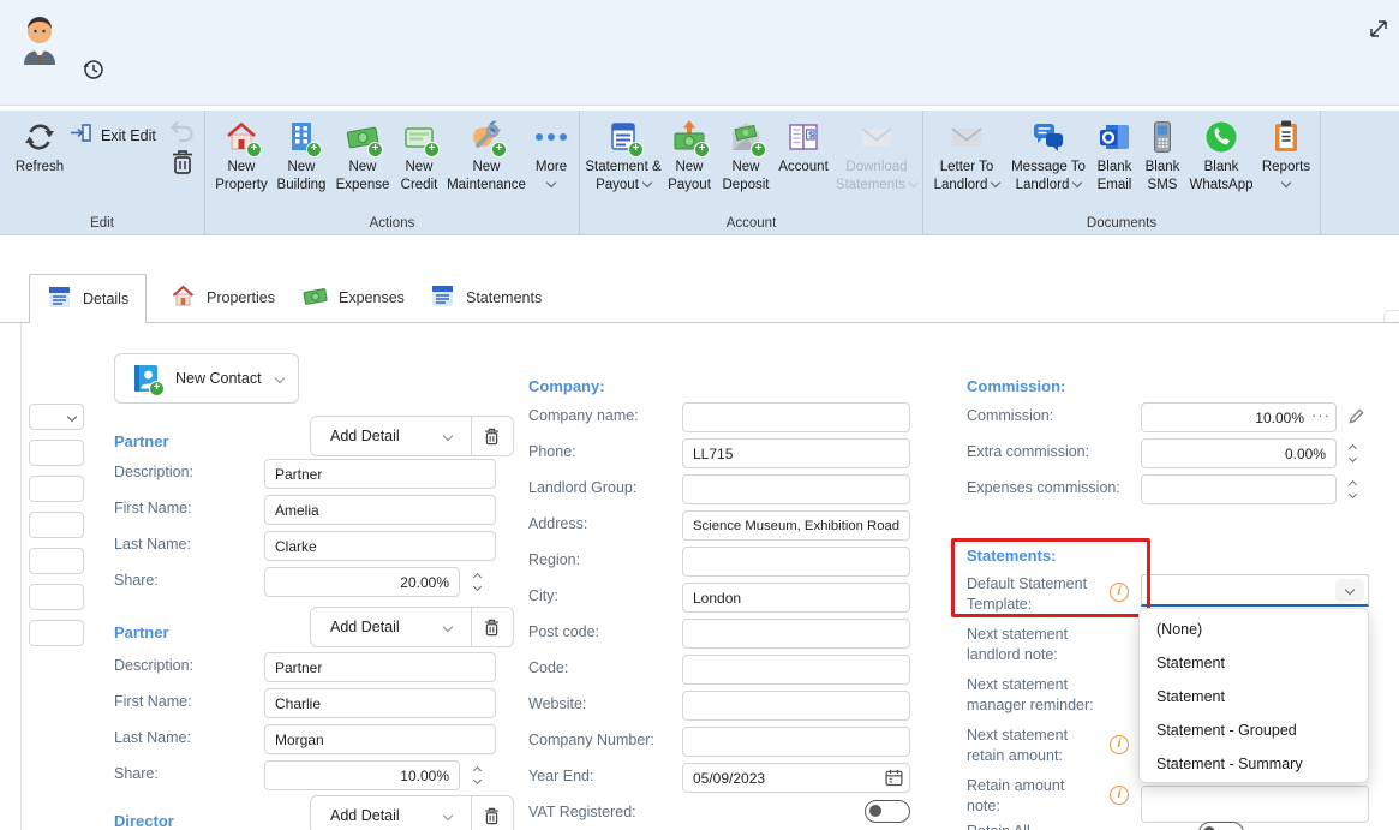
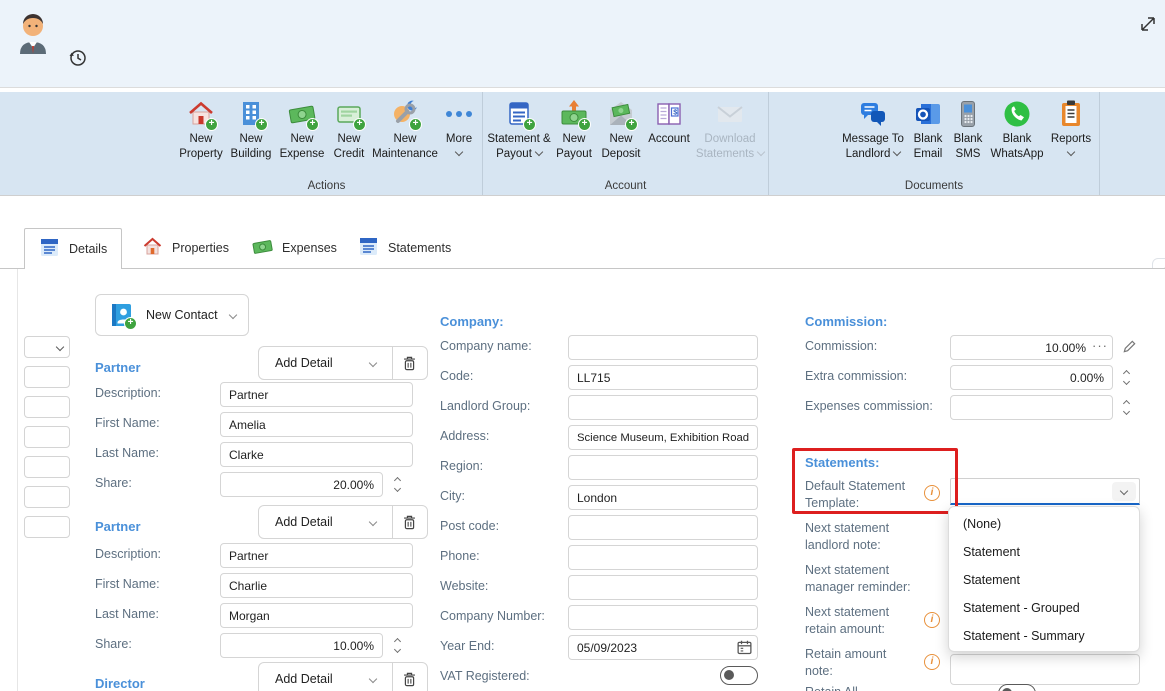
- Refresh
- Exit Edit
- Edit
  +
  New Property
  +
  New Building
  +
  New Expense
  +
  New Credit
  +
  New Maintenance
  More
  Actions
  +
  Statement & Payout
  +
  New Payout
  +
  New Deposit
  $
  Account
  Download Statements
  Account
- Letter To Landlord
  Message To Landlord
  Blank Email
  Blank SMS
  Blank WhatsApp
  Reports
  Documents
  Details
  Properties
  Expenses
  Statements
  +
  New Contact
  Partner
  Add Detail
  Description:
  Partner
  First Name:
  Amelia
  Last Name:
  Clarke
  Share:
  20.00%
  Partner
  Add Detail
  Description:
  Partner
  First Name:
  Charlie
  Last Name:
  Morgan
  Share:
  10.00%
  Director
  Add Detail
  Company:
  Company name:
- Phone:
+ Code:
  LL715
  Landlord Group:
  Address:
  Science Museum, Exhibition Road
  Region:
  City:
  London
  Post code:
- Code:
+ Phone:
  Website:
  Company Number:
  Year End:
  05/09/2023
  VAT Registered:
  Commission:
  Commission:
  10.00%
  ···
  Extra commission:
  0.00%
  Expenses commission:
  Statements:
  Default Statement Template:
  i
  Next statement landlord note:
  Next statement manager reminder:
  Next statement retain amount:
  i
  Retain amount note:
  i
  (None)
  Statement
  Statement
  Statement - Grouped
  Statement - Summary
